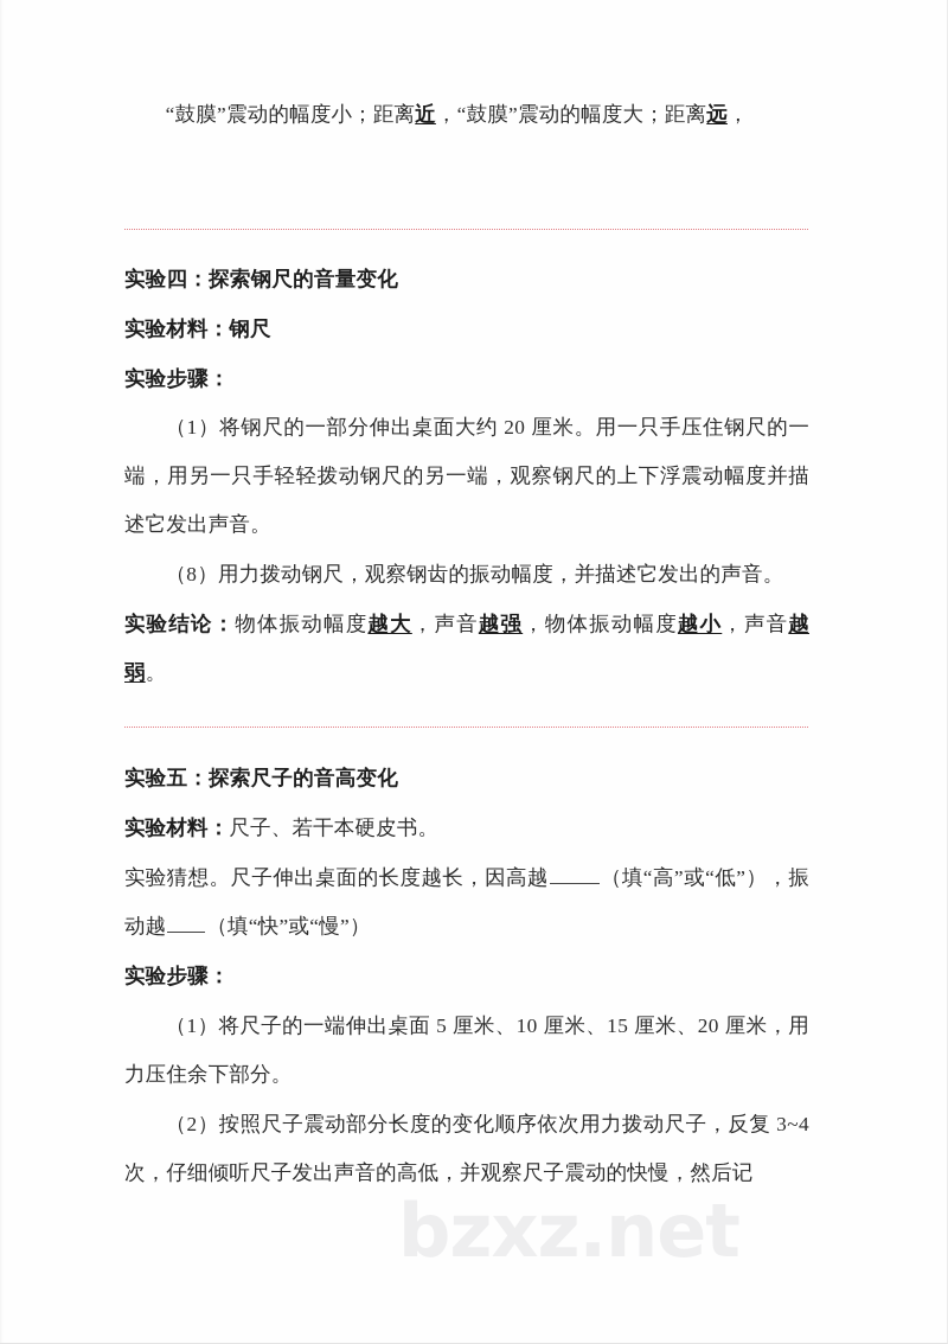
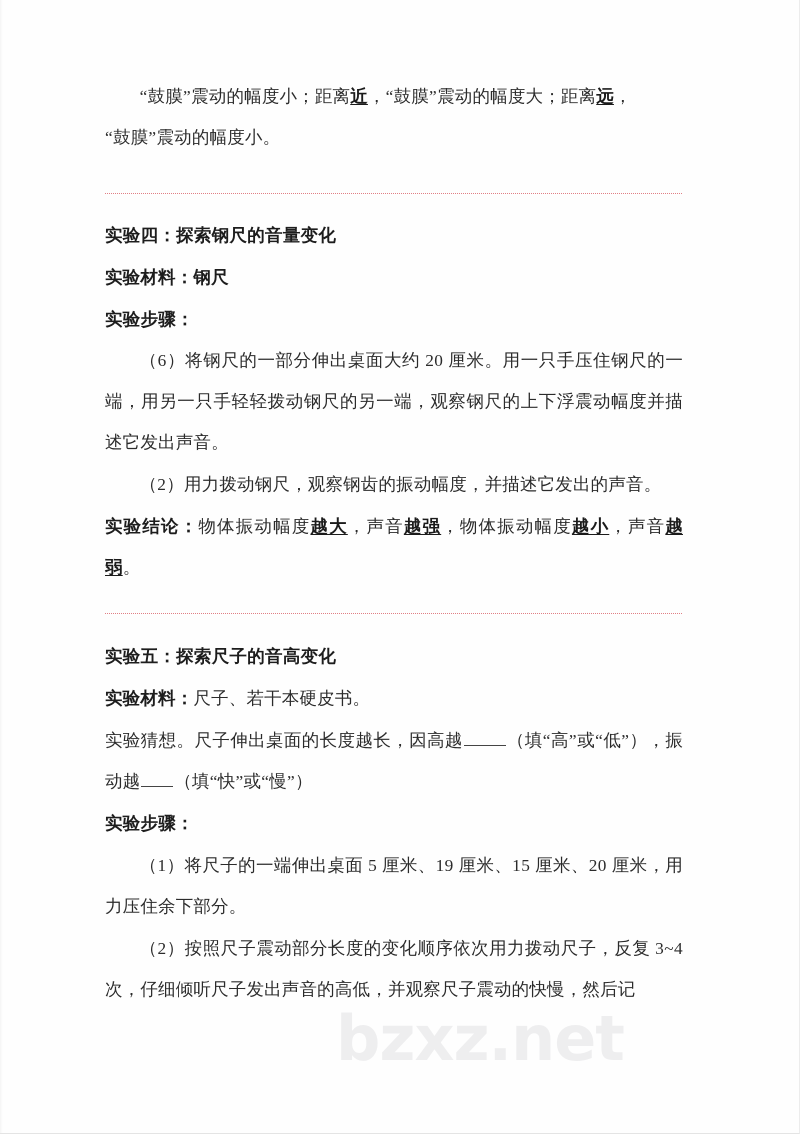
  “鼓膜”震动的幅度小；距离近，“鼓膜”震动的幅度大；距离远，
+ “鼓膜”震动的幅度小。
  实验四：探索钢尺的音量变化
  实验材料：钢尺
  实验步骤：
- （1）将钢尺的一部分伸出桌面大约 20 厘米。用一只手压住钢尺的一端，用另一只手轻轻拨动钢尺的另一端，观察钢尺的上下浮震动幅度并描述它发出声音。
+ （6）将钢尺的一部分伸出桌面大约 20 厘米。用一只手压住钢尺的一端，用另一只手轻轻拨动钢尺的另一端，观察钢尺的上下浮震动幅度并描述它发出声音。
- （8）用力拨动钢尺，观察钢齿的振动幅度，并描述它发出的声音。
+ （2）用力拨动钢尺，观察钢齿的振动幅度，并描述它发出的声音。
  实验结论：物体振动幅度越大，声音越强，物体振动幅度越小，声音越弱。
  实验五：探索尺子的音高变化
  实验材料：尺子、若干本硬皮书。
  实验猜想。尺子伸出桌面的长度越长，因高越 （填“高”或“低”），振动越 （填“快”或“慢”）
  实验步骤：
- （1）将尺子的一端伸出桌面 5 厘米、10 厘米、15 厘米、20 厘米，用力压住余下部分。
+ （1）将尺子的一端伸出桌面 5 厘米、19 厘米、15 厘米、20 厘米，用力压住余下部分。
  （2）按照尺子震动部分长度的变化顺序依次用力拨动尺子，反复 3~4 次，仔细倾听尺子发出声音的高低，并观察尺子震动的快慢，然后记
